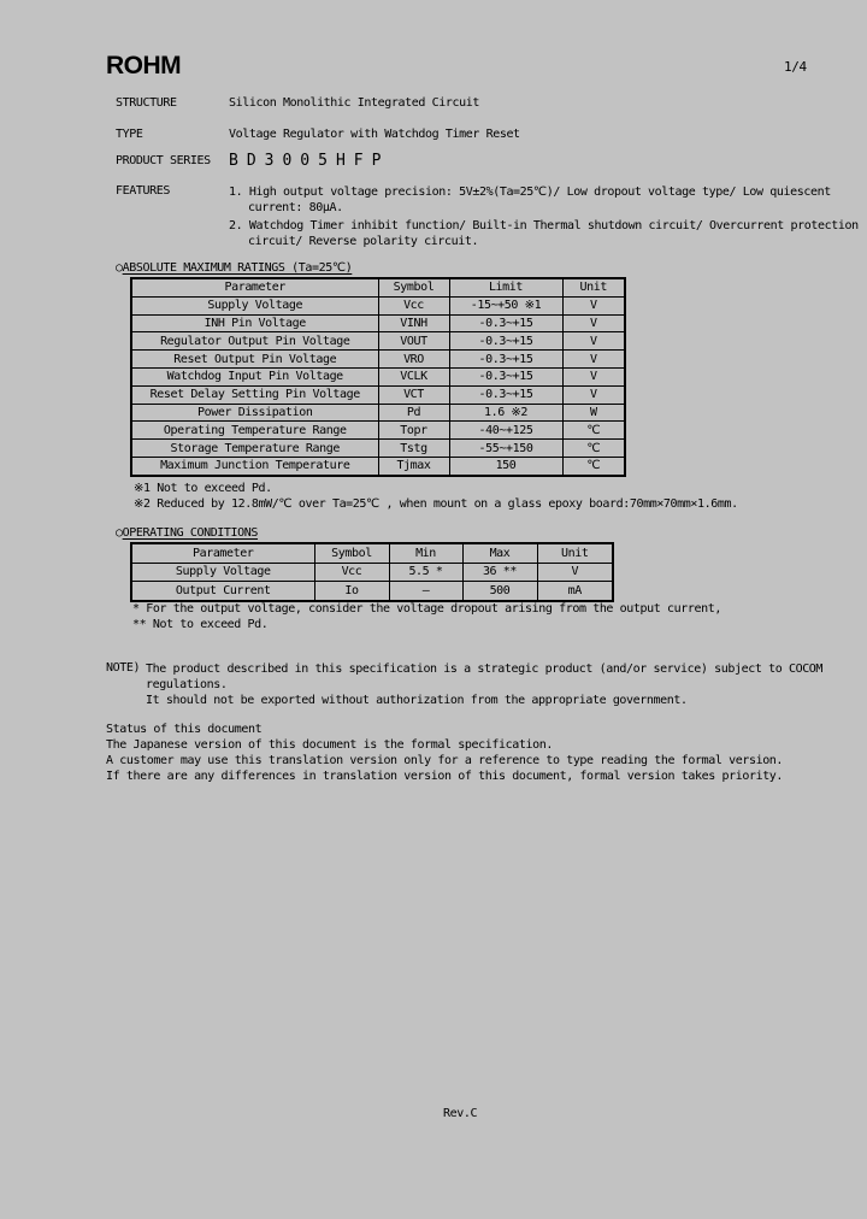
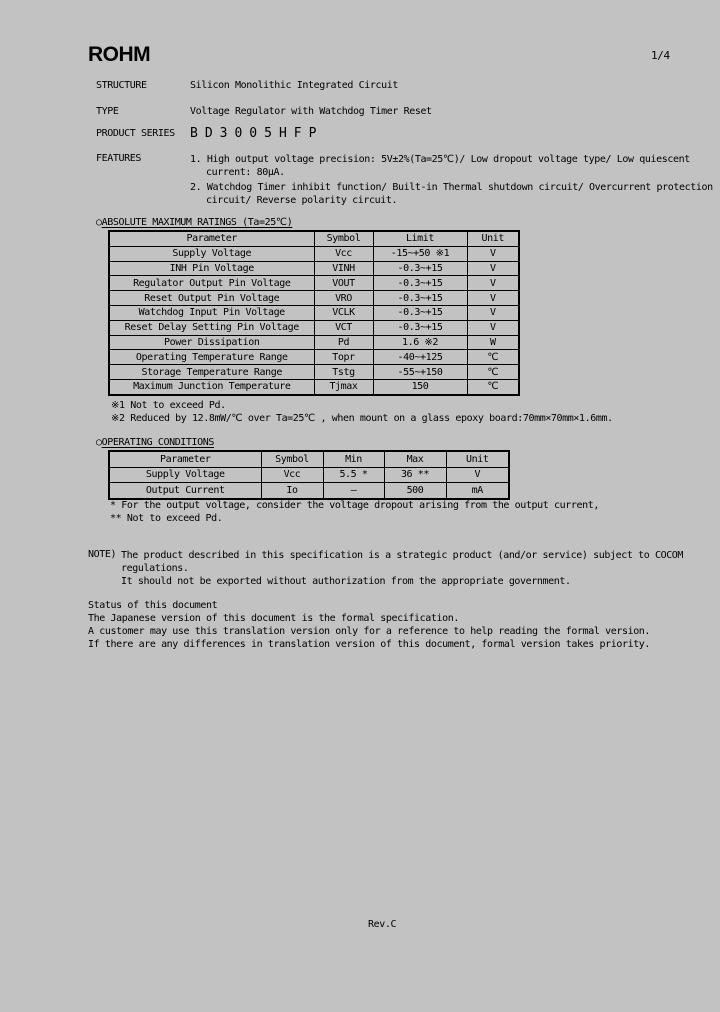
  ROHM
  1/4
  STRUCTURE
  Silicon Monolithic Integrated Circuit
  TYPE
  Voltage Regulator with Watchdog Timer Reset
  PRODUCT SERIES
  BD3005HFP
  FEATURES
  1. High output voltage precision: 5V±2%(Ta=25℃)/ Low dropout voltage type/ Low quiescent current: 80μA.
  2. Watchdog Timer inhibit function/ Built-in Thermal shutdown circuit/ Overcurrent protection circuit/ Reverse polarity circuit.
  ○ABSOLUTE MAXIMUM RATINGS (Ta=25℃)
  Parameter	Symbol	Limit	Unit
  Supply Voltage	Vcc	-15~+50 ※1	V
  INH Pin Voltage	VINH	-0.3~+15	V
  Regulator Output Pin Voltage	VOUT	-0.3~+15	V
  Reset Output Pin Voltage	VRO	-0.3~+15	V
  Watchdog Input Pin Voltage	VCLK	-0.3~+15	V
  Reset Delay Setting Pin Voltage	VCT	-0.3~+15	V
  Power Dissipation	Pd	1.6 ※2	W
  Operating Temperature Range	Topr	-40~+125	℃
  Storage Temperature Range	Tstg	-55~+150	℃
  Maximum Junction Temperature	Tjmax	150	℃
  ※1 Not to exceed Pd.
  ※2 Reduced by 12.8mW/℃ over Ta=25℃ , when mount on a glass epoxy board:70mm×70mm×1.6mm.
  ○OPERATING CONDITIONS
  Parameter	Symbol	Min	Max	Unit
  Supply Voltage	Vcc	5.5 *	36 **	V
  Output Current	Io	—	500	mA
  * For the output voltage, consider the voltage dropout arising from the output current,
  ** Not to exceed Pd.
  NOTE)
  The product described in this specification is a strategic product (and/or service) subject to COCOM regulations.
  It should not be exported without authorization from the appropriate government.
  Status of this document
  The Japanese version of this document is the formal specification.
- A customer may use this translation version only for a reference to type reading the formal version.
+ A customer may use this translation version only for a reference to help reading the formal version.
  If there are any differences in translation version of this document, formal version takes priority.
  Rev.C
